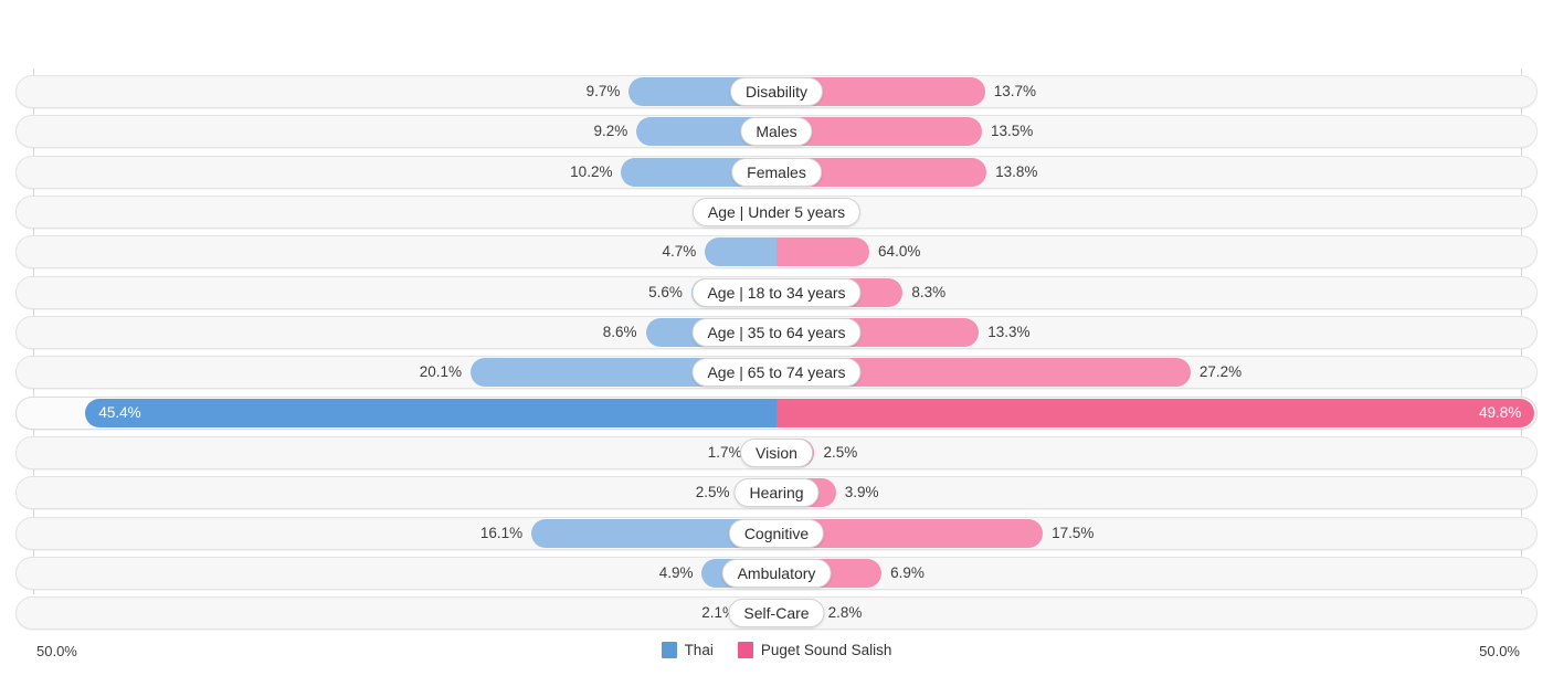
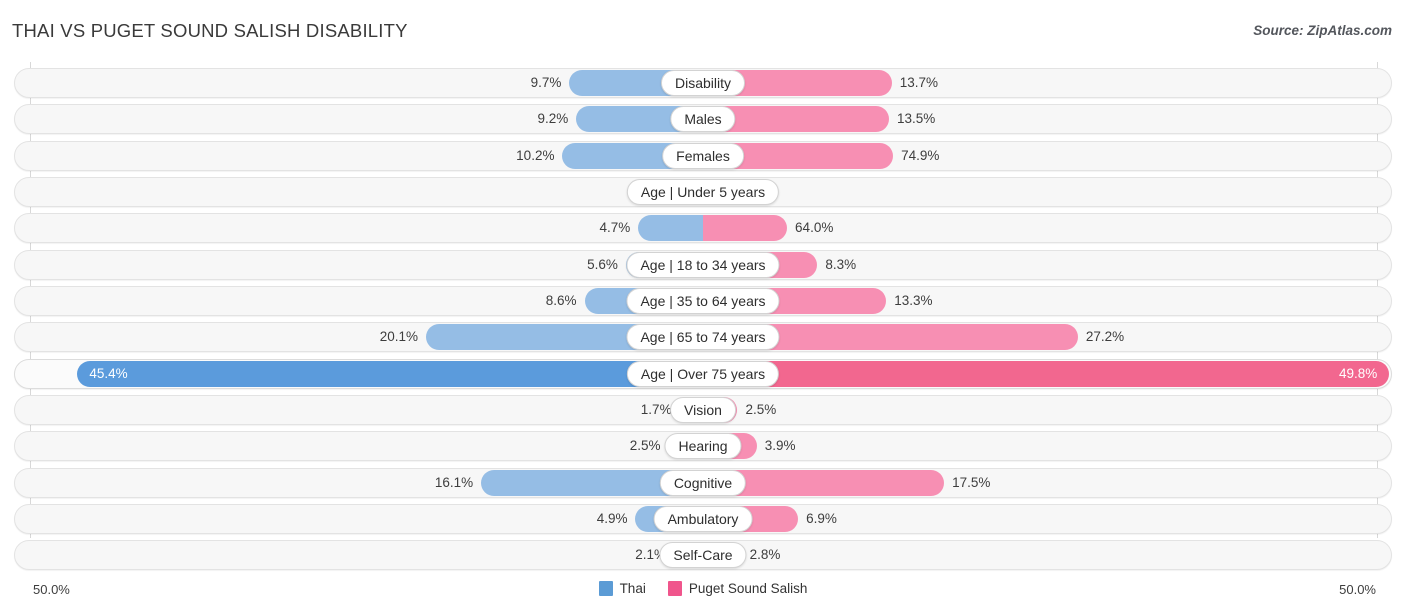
+ THAI VS PUGET SOUND SALISH DISABILITY
+ Source: ZipAtlas.com
  9.7%
  13.7%
  Disability
  9.2%
  13.5%
  Males
  10.2%
- 13.8%
+ 74.9%
  Females
  Age | Under 5 years
  4.7%
  64.0%
  5.6%
  8.3%
  Age | 18 to 34 years
  8.6%
  13.3%
  Age | 35 to 64 years
  20.1%
  27.2%
  Age | 65 to 74 years
  45.4%
  49.8%
+ Age | Over 75 years
  1.7%
  2.5%
  Vision
  2.5%
  3.9%
  Hearing
  16.1%
  17.5%
  Cognitive
  4.9%
  6.9%
  Ambulatory
  2.1
  2.8%
  Self-Care
  50.0%
  50.0%
  Thai
  Puget Sound Salish
